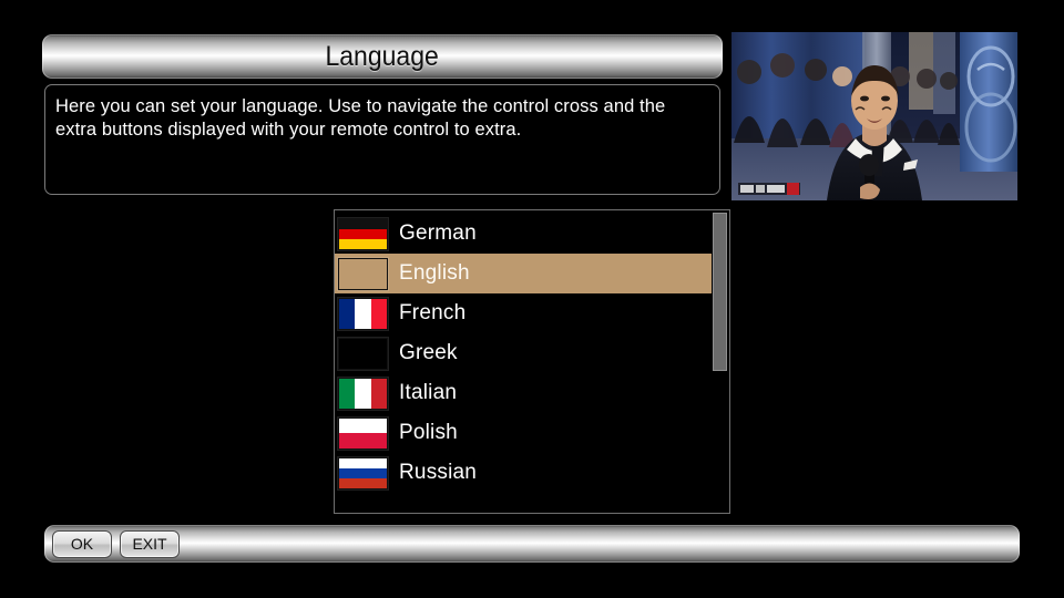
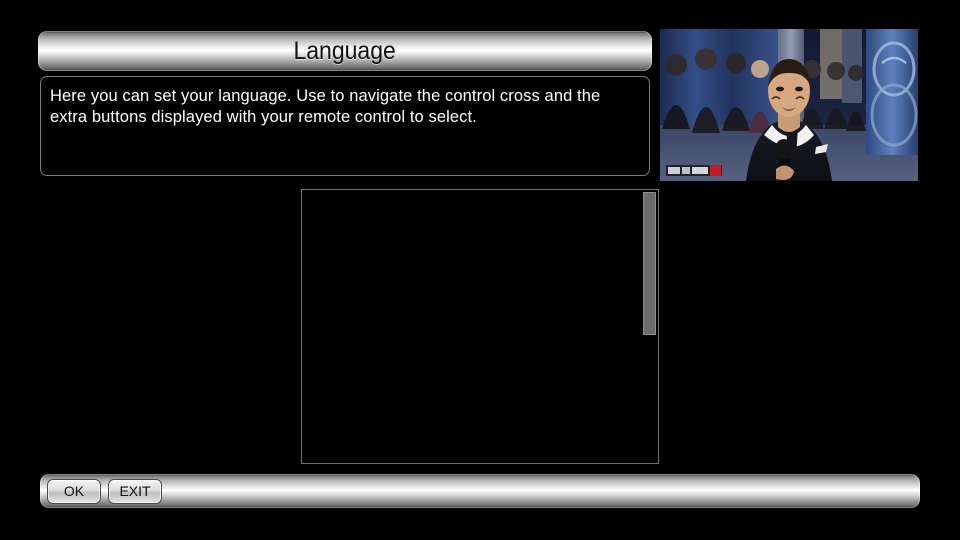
  Language
- Here you can set your language. Use to navigate the control cross and the extra buttons displayed with your remote control to extra.
+ Here you can set your language. Use to navigate the control cross and the extra buttons displayed with your remote control to select.
- German
- English
- French
- Greek
- Italian
- Polish
- Russian
  OK
  EXIT
